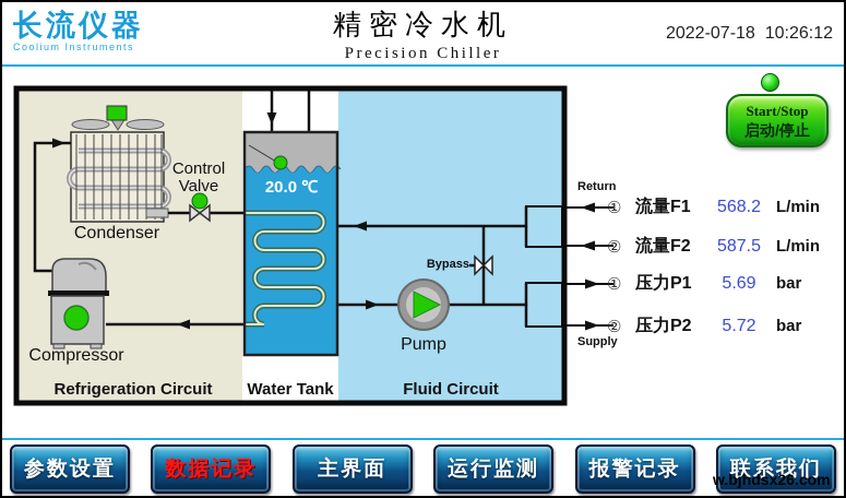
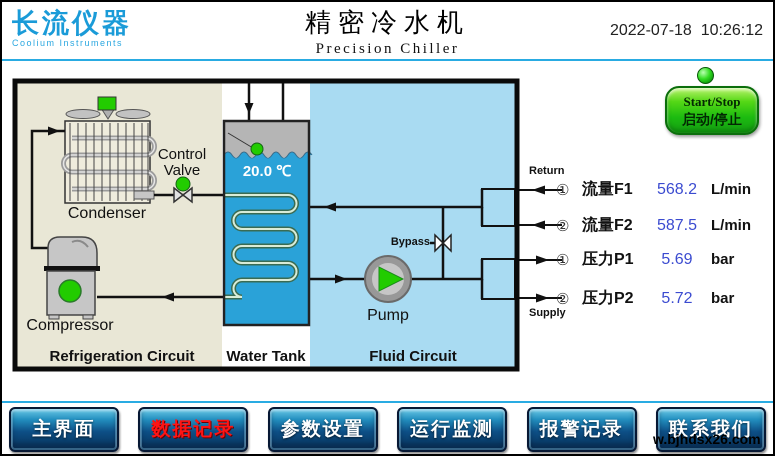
  长流仪器
  Coolium Instruments
  精密冷水机
  Precision Chiller
  2022-07-18 10:26:12
  Condenser
  Control
  Valve
  Compressor
  20.0 ℃
  Pump
  Bypass
  Refrigeration Circuit
  Water Tank
  Fluid Circuit
  Return
  Supply
  ①
  流量F1
  568.2
  L/min
  ②
  流量F2
  587.5
  L/min
  ①
  压力P1
  5.69
  bar
  ②
  压力P2
  5.72
  bar
  Start/Stop
  启动/停止
- 参数设置
+ 主界面
  数据记录
- 主界面
+ 参数设置
  运行监测
  报警记录
  联系我们
  w.bjhdsx26.com
